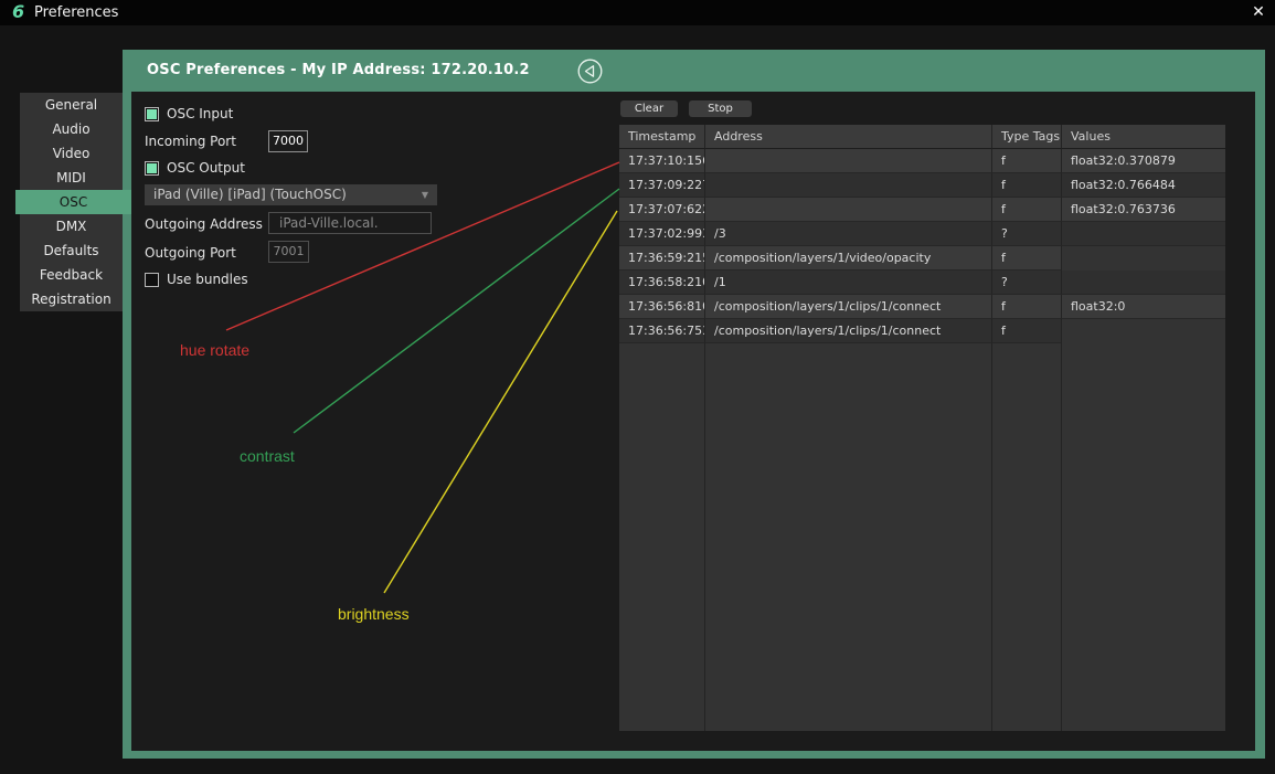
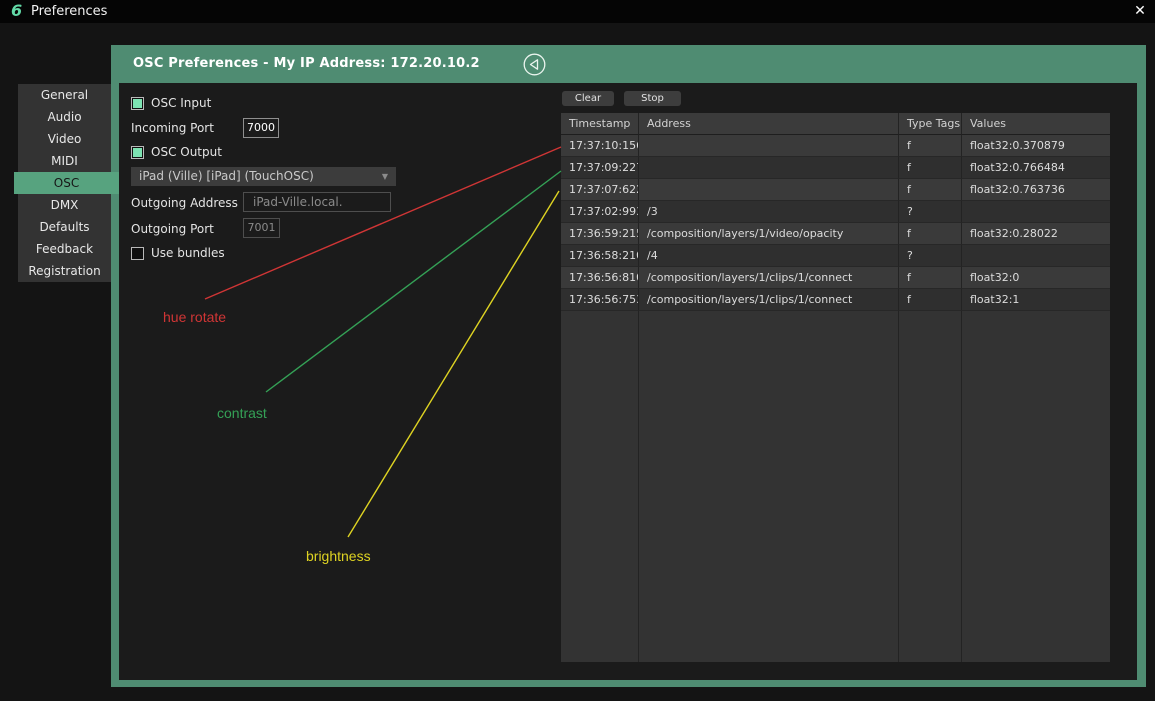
  6
  Preferences
  ✕
  OSC Preferences - My IP Address: 172.20.10.2
  General
  Audio
  Video
  MIDI
  OSC
  DMX
  Defaults
  Feedback
  Registration
  OSC Input
  Incoming Port
  7000
  OSC Output
  iPad (Ville) [iPad] (TouchOSC)
  ▼
  Outgoing Address
  iPad-Ville.local.
  Outgoing Port
  7001
  Use bundles
  Clear
  Stop
  Timestamp
  Address
  Type Tags
  Values
  17:37:10:15
  f
  float32:0.370879
  17:37:09:22
  f
  float32:0.766484
  17:37:07:62
  f
  float32:0.763736
  17:37:02:99
  /3
  ?
  17:36:59:21
  /composition/layers/1/video/opacity
  f
+ float32:0.28022
  17:36:58:21
- /1
+ /4
  ?
  17:36:56:81
  /composition/layers/1/clips/1/connect
  f
  float32:0
  17:36:56:75
  /composition/layers/1/clips/1/connect
  f
+ float32:1
  hue rotate
  contrast
  brightness
